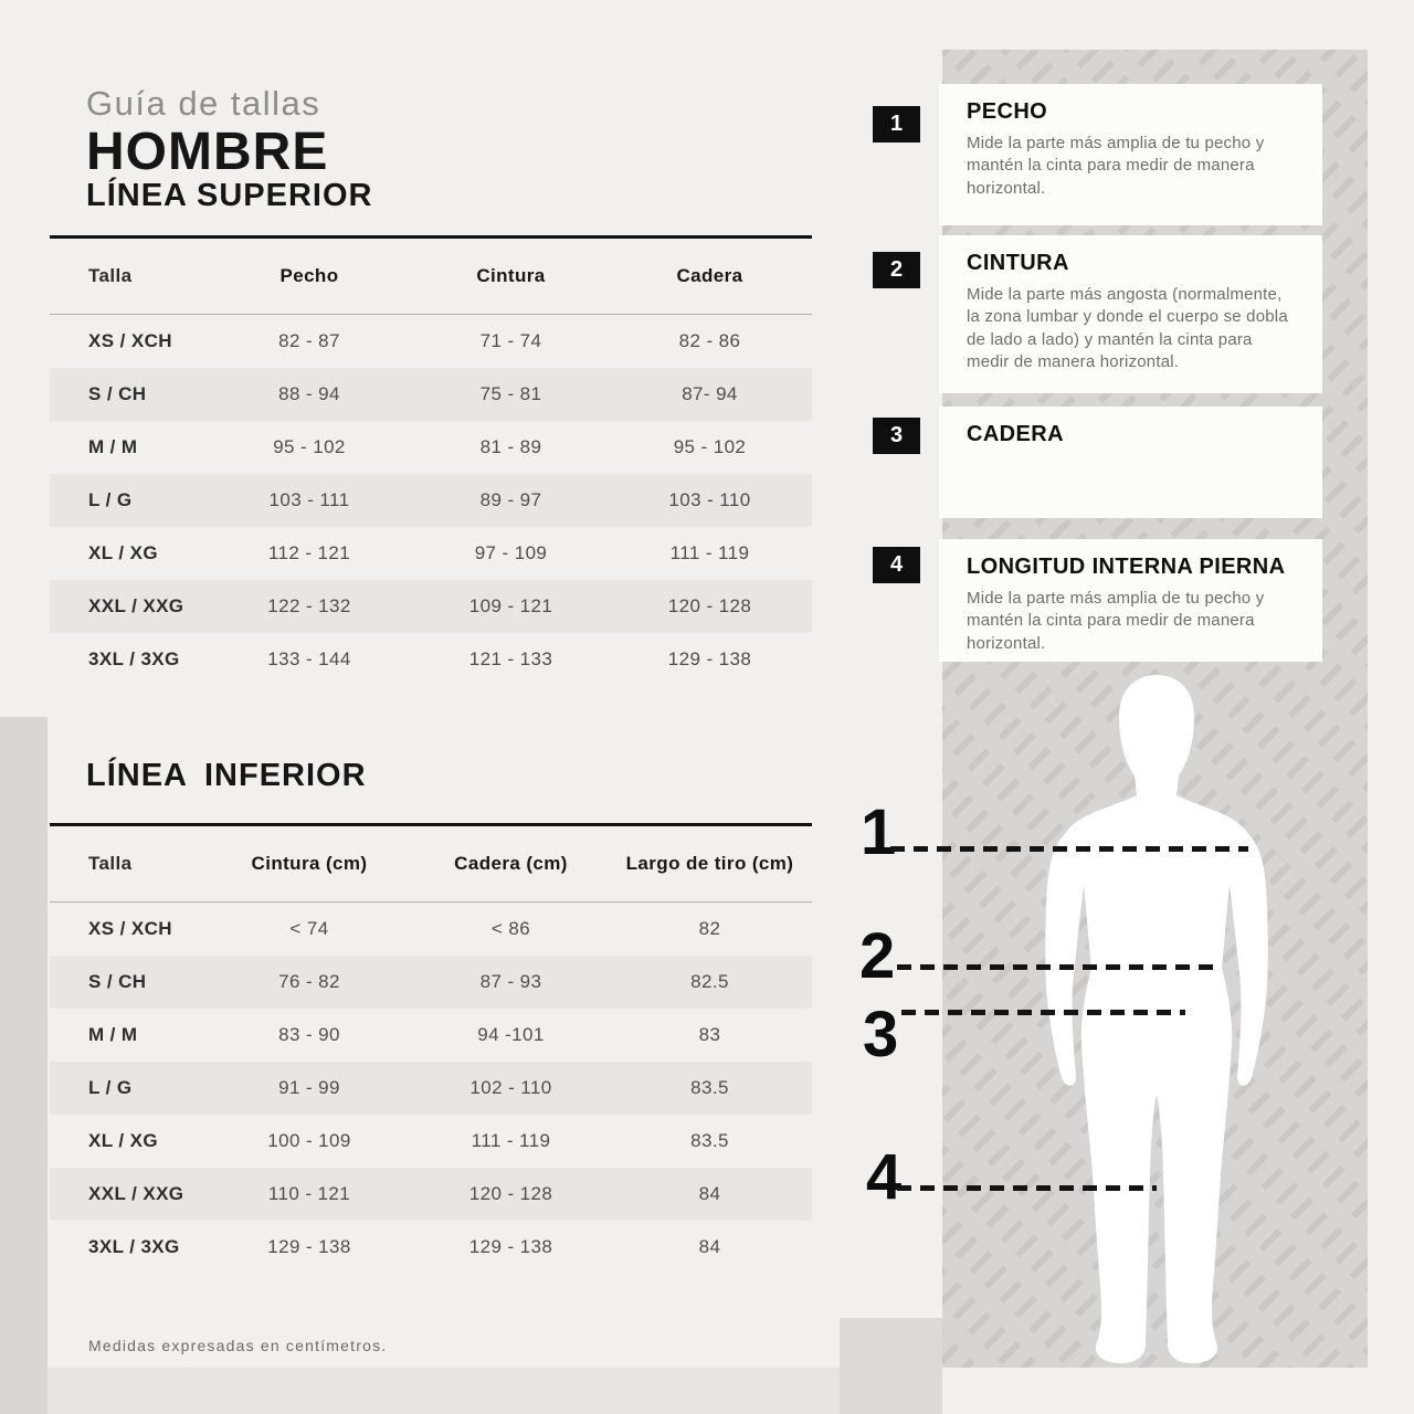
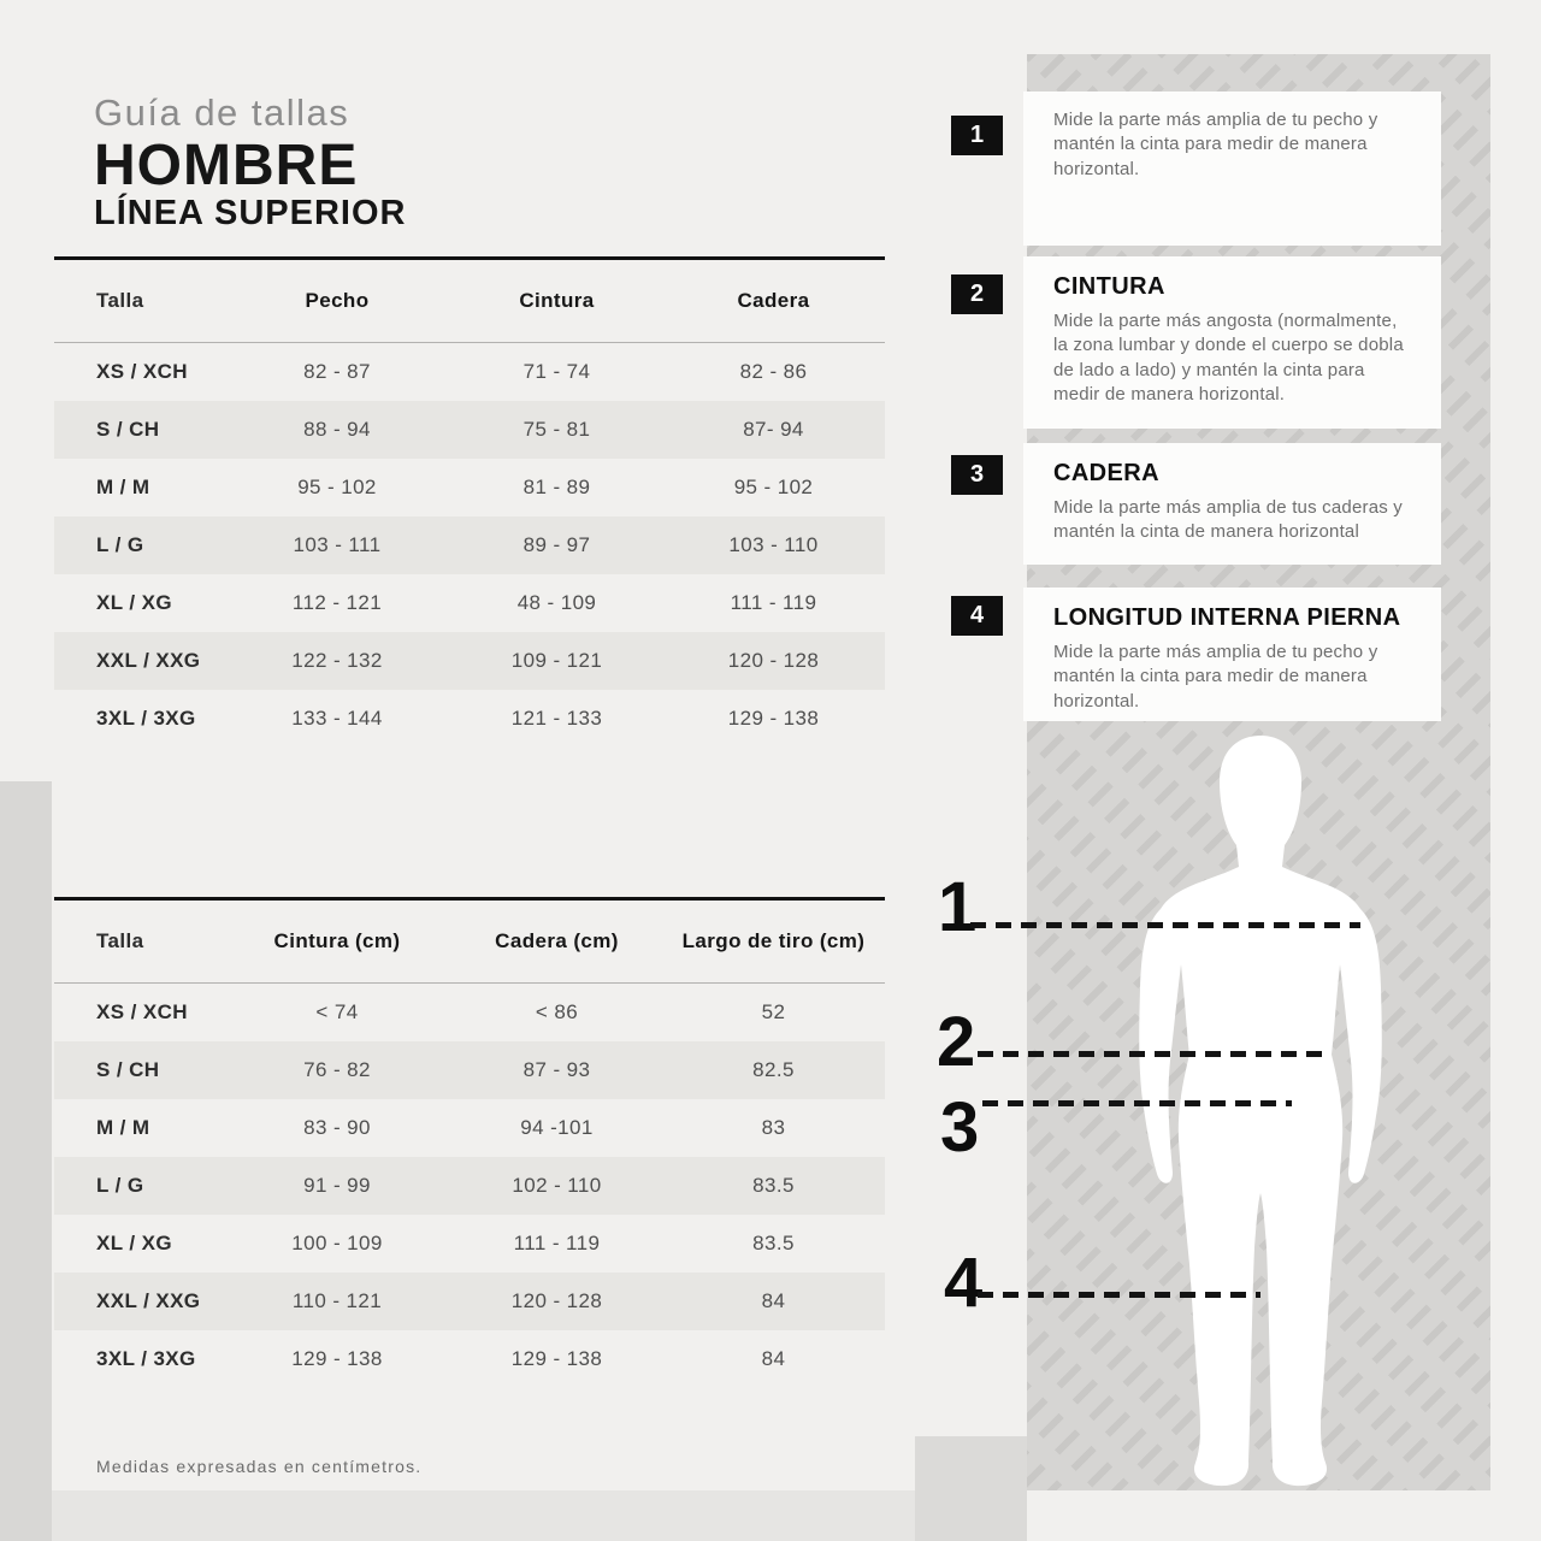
  Guía de tallas
  HOMBRE
  LÍNEA SUPERIOR
  Talla
  Pecho
  Cintura
  Cadera
  XS / XCH
  82 - 87
  71 - 74
  82 - 86
  S / CH
  88 - 94
  75 - 81
  87- 94
  M / M
  95 - 102
  81 - 89
  95 - 102
  L / G
  103 - 111
  89 - 97
  103 - 110
  XL / XG
  112 - 121
- 97 - 109
+ 48 - 109
  111 - 119
  XXL / XXG
  122 - 132
  109 - 121
  120 - 128
  3XL / 3XG
  133 - 144
  121 - 133
  129 - 138
- LÍNEA INFERIOR
  Talla
  Cintura (cm)
  Cadera (cm)
  Largo de tiro (cm)
  XS / XCH
  < 74
  < 86
- 82
+ 52
  S / CH
  76 - 82
  87 - 93
  82.5
  M / M
  83 - 90
  94 -101
  83
  L / G
  91 - 99
  102 - 110
  83.5
  XL / XG
  100 - 109
  111 - 119
  83.5
  XXL / XXG
  110 - 121
  120 - 128
  84
  3XL / 3XG
  129 - 138
  129 - 138
  84
  Medidas expresadas en centímetros.
- PECHO
  Mide la parte más amplia de tu pecho y mantén la cinta para medir de manera horizontal.
  CINTURA
  Mide la parte más angosta (normalmente, la zona lumbar y donde el cuerpo se dobla de lado a lado) y mantén la cinta para medir de manera horizontal.
  CADERA
+ Mide la parte más amplia de tus caderas y mantén la cinta de manera horizontal
  LONGITUD INTERNA PIERNA
  Mide la parte más amplia de tu pecho y mantén la cinta para medir de manera horizontal.
  1
  2
  3
  4
  1
  2
  3
  4
